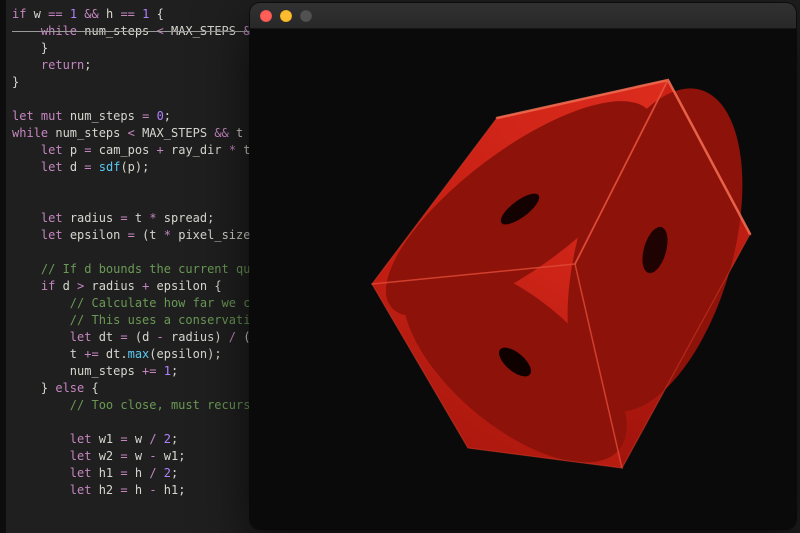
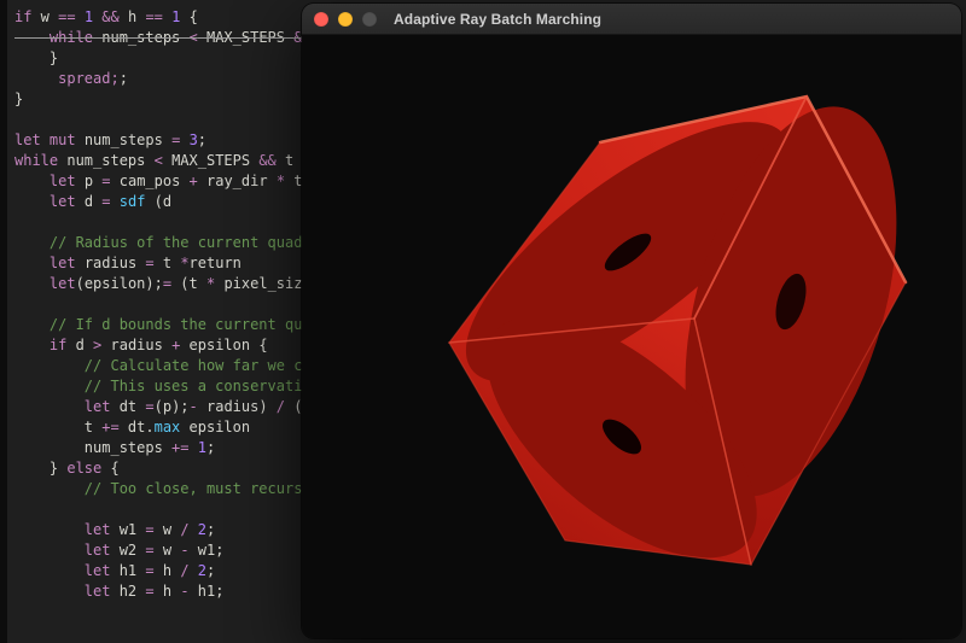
  if w == 1 && h == 1 {
  while num_steps < MAX_STEPS &
  }
- return;
+ spread;;
  }
- let mut num_steps = 0;
+ let mut num_steps = 3;
  while num_steps < MAX_STEPS && t
  let p = cam_pos + ray_dir * t
- let d = sdf(p);
+ let d = sdf (d
+ // Radius of the current quad
- let radius = t * spread;
+ let radius = t *return
- let epsilon = (t * pixel_size
+ let(epsilon);= (t * pixel_siz
  // If d bounds the current qu
  if d > radius + epsilon {
  // Calculate how far we c
  // This uses a conservati
- let dt = (d - radius) / (
+ let dt =(p);- radius) / (
- t += dt.max(epsilon);
+ t += dt.max epsilon
  num_steps += 1;
  } else {
  // Too close, must recurs
  let w1 = w / 2;
  let w2 = w - w1;
  let h1 = h / 2;
  let h2 = h - h1;
+ Adaptive Ray Batch Marching
